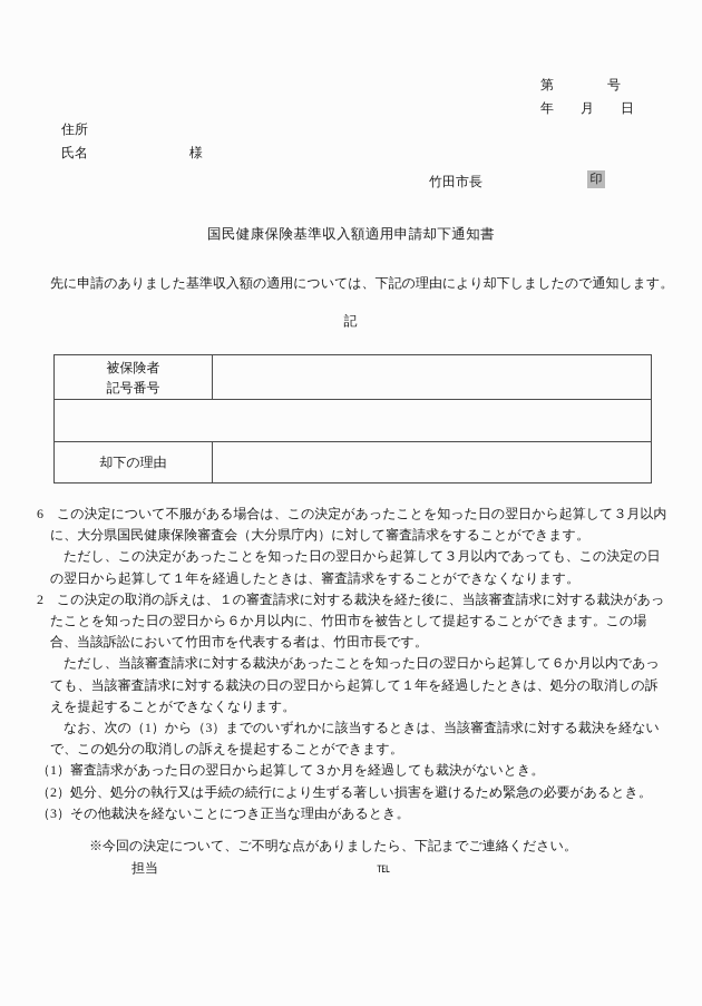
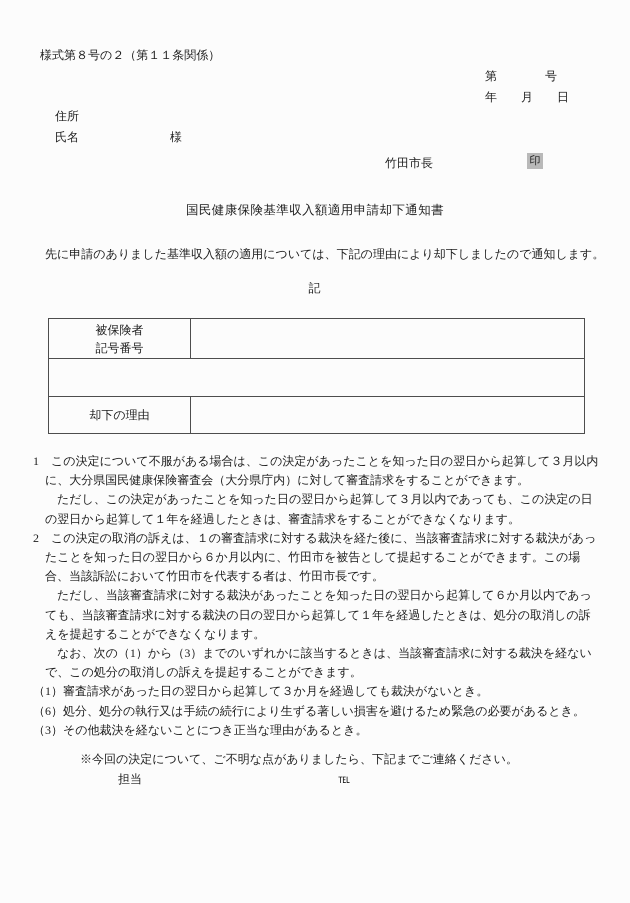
+ 様式第８号の２（第１１条関係）
  第 号
  年 月 日
  住所
  氏名
  様
  竹田市長
  印
  国民健康保険基準収入額適用申請却下通知書
  先に申請のありました基準収入額の適用については、下記の理由により却下しましたので通知します。
  記
  被保険者
  記号番号
  却下の理由
- 6 この決定について不服がある場合は、この決定があったことを知った日の翌日から起算して３月以内に、大分県国民健康保険審査会（大分県庁内）に対して審査請求をすることができます。
+ 1 この決定について不服がある場合は、この決定があったことを知った日の翌日から起算して３月以内に、大分県国民健康保険審査会（大分県庁内）に対して審査請求をすることができます。
  ただし、この決定があったことを知った日の翌日から起算して３月以内であっても、この決定の日の翌日から起算して１年を経過したときは、審査請求をすることができなくなります。
  2 この決定の取消の訴えは、１の審査請求に対する裁決を経た後に、当該審査請求に対する裁決があったことを知った日の翌日から６か月以内に、竹田市を被告として提起することができます。この場合、当該訴訟において竹田市を代表する者は、竹田市長です。
  ただし、当該審査請求に対する裁決があったことを知った日の翌日から起算して６か月以内であっても、当該審査請求に対する裁決の日の翌日から起算して１年を経過したときは、処分の取消しの訴えを提起することができなくなります。
  なお、次の（1）から（3）までのいずれかに該当するときは、当該審査請求に対する裁決を経ないで、この処分の取消しの訴えを提起することができます。
  （1）審査請求があった日の翌日から起算して３か月を経過しても裁決がないとき。
- （2）処分、処分の執行又は手続の続行により生ずる著しい損害を避けるため緊急の必要があるとき。
+ （6）処分、処分の執行又は手続の続行により生ずる著しい損害を避けるため緊急の必要があるとき。
  （3）その他裁決を経ないことにつき正当な理由があるとき。
  ※今回の決定について、ご不明な点がありましたら、下記までご連絡ください。
  担当
  ℡
